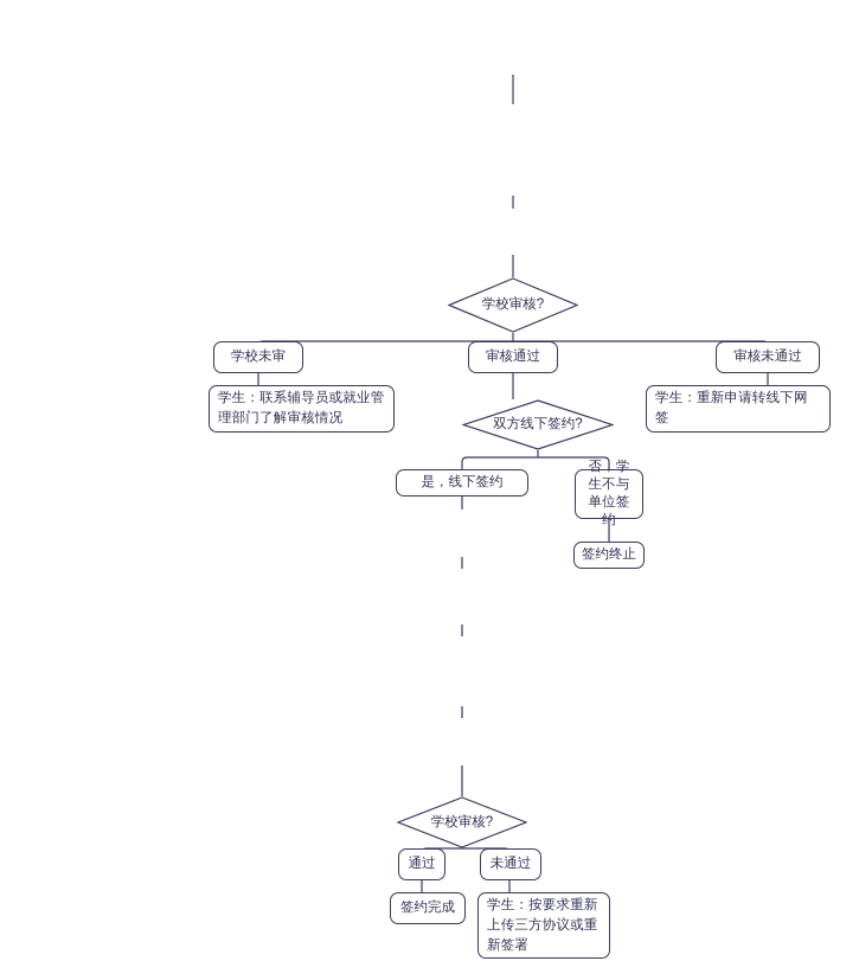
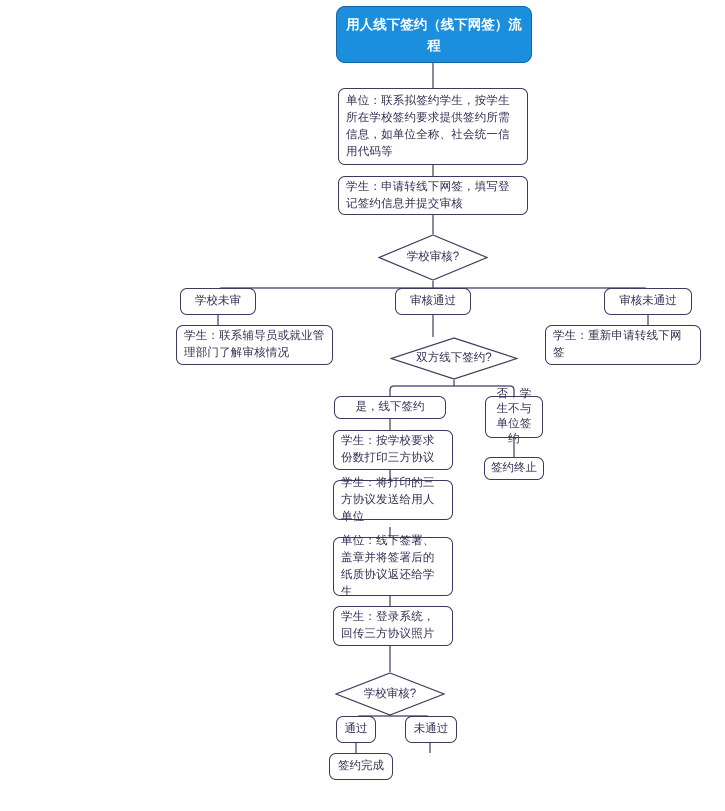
+ 用人线下签约（线下网签）流程
+ 单位：联系拟签约学生，按学生所在学校签约要求提供签约所需信息，如单位全称、社会统一信用代码等
+ 学生：申请转线下网签，填写登记签约信息并提交审核
  学校审核?
  学校未审
  审核通过
  审核未通过
  学生：联系辅导员或就业管理部门了解审核情况
  学生：重新申请转线下网签
  双方线下签约?
  是，线下签约
  否，学生不与单位签约
  签约终止
+ 学生：按学校要求份数打印三方协议
+ 学生：将打印的三方协议发送给用人单位
+ 单位：线下签署、盖章并将签署后的纸质协议返还给学生
+ 学生：登录系统，回传三方协议照片
  学校审核?
  通过
  未通过
  签约完成
- 学生：按要求重新上传三方协议或重新签署
